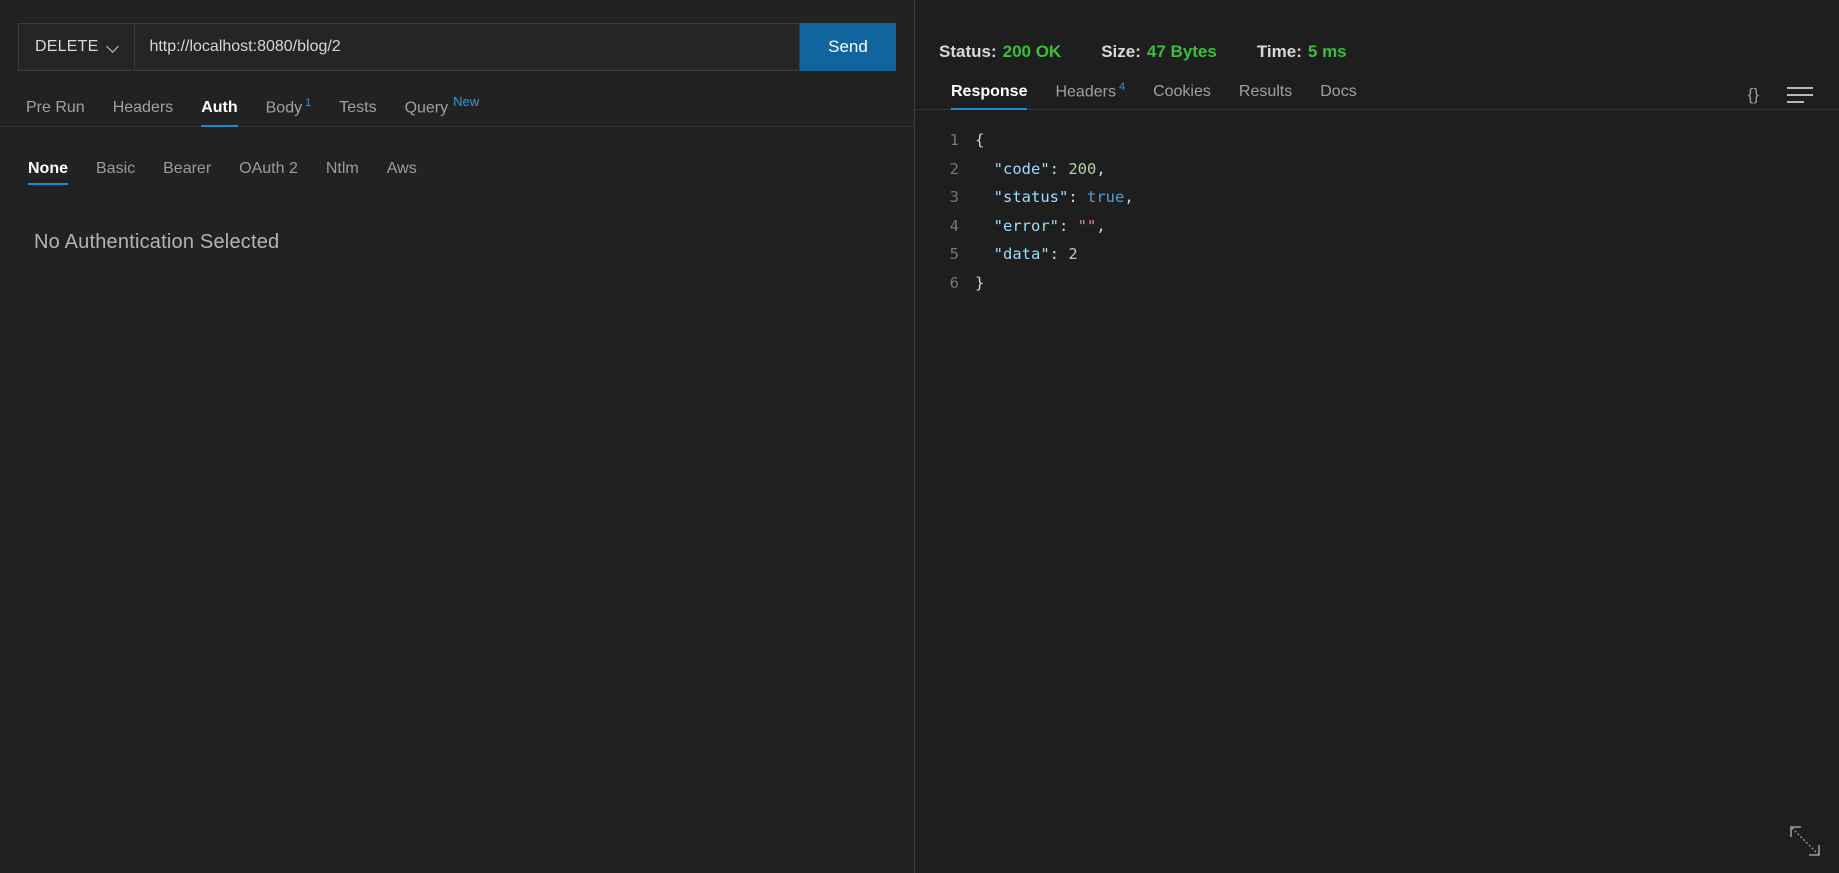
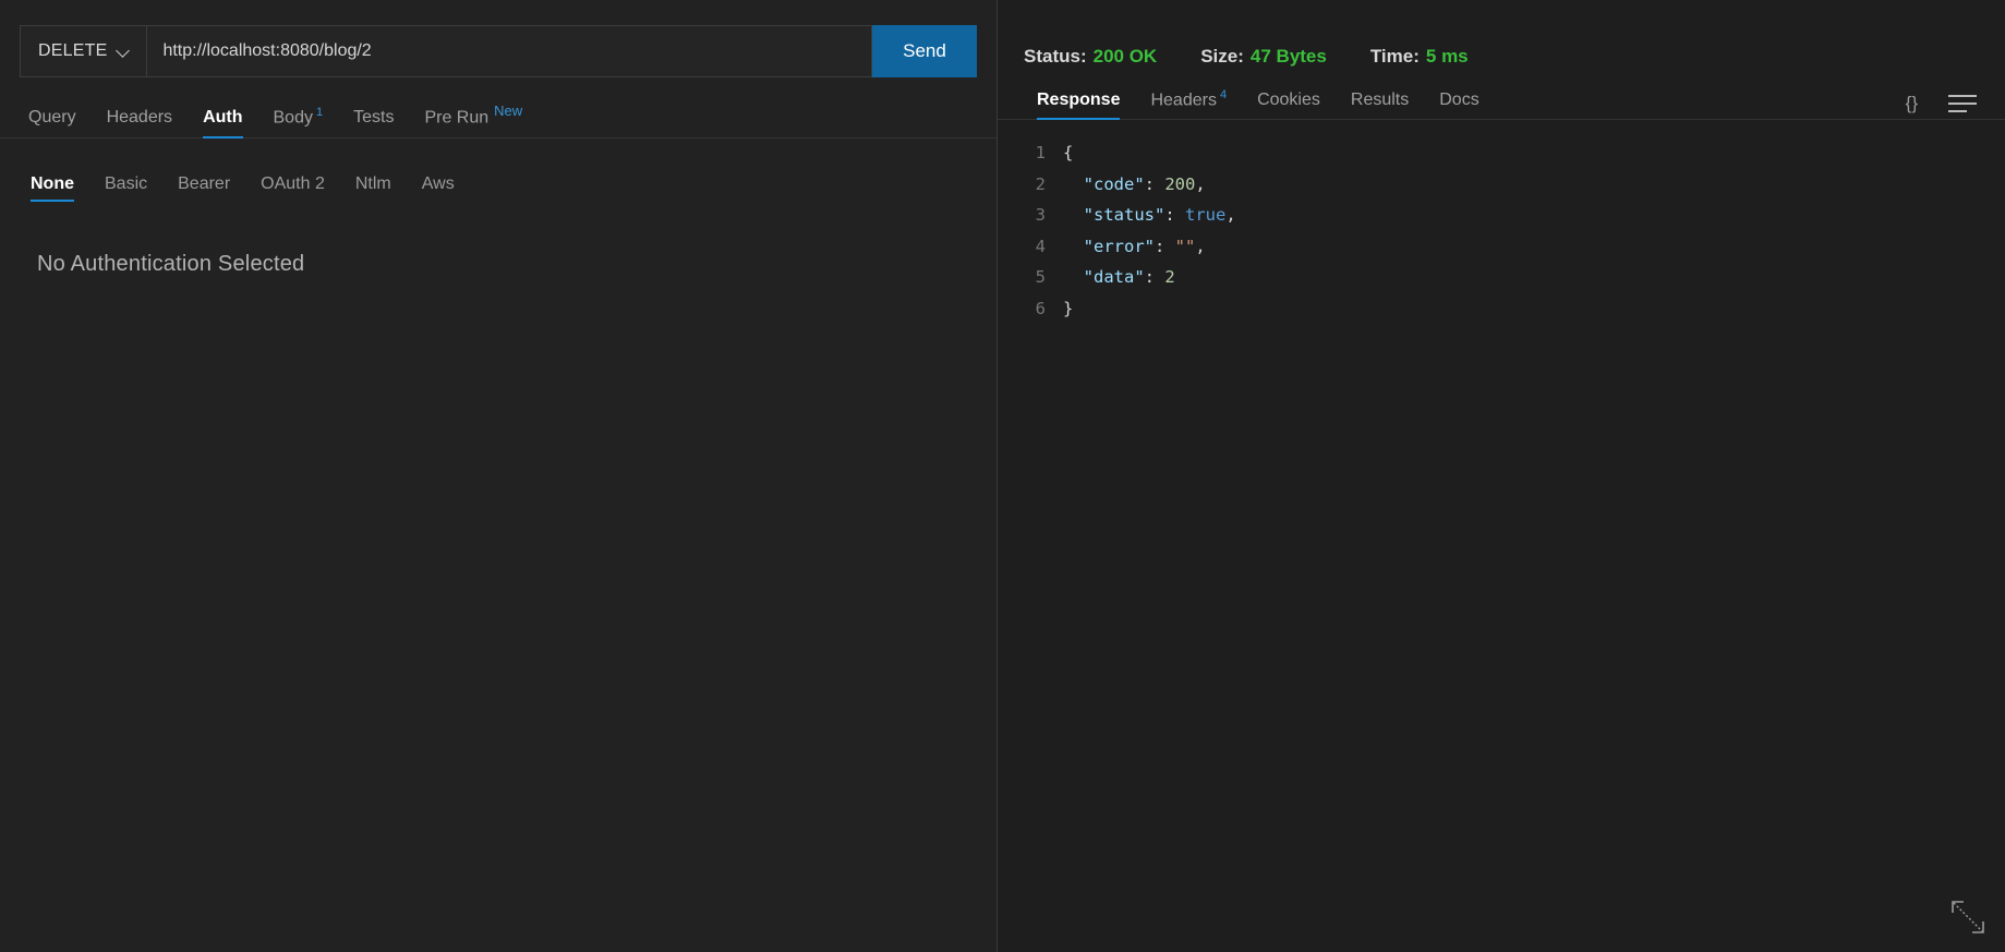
  DELETE
  http://localhost:8080/blog/2
  Send
- Pre Run
+ Query
  Headers
  Auth
  Body 1
  Tests
- Query New
+ Pre Run New
  None
  Basic
  Bearer
  OAuth 2
  Ntlm
  Aws
  No Authentication Selected
  Status: 200 OK
  Size: 47 Bytes
  Time: 5 ms
  Response
  Headers 4
  Cookies
  Results
  Docs
  {}
  1
  {
  2
  "code": 200,
  3
  "status": true,
  4
  "error": "",
  5
  "data": 2
  6
  }
